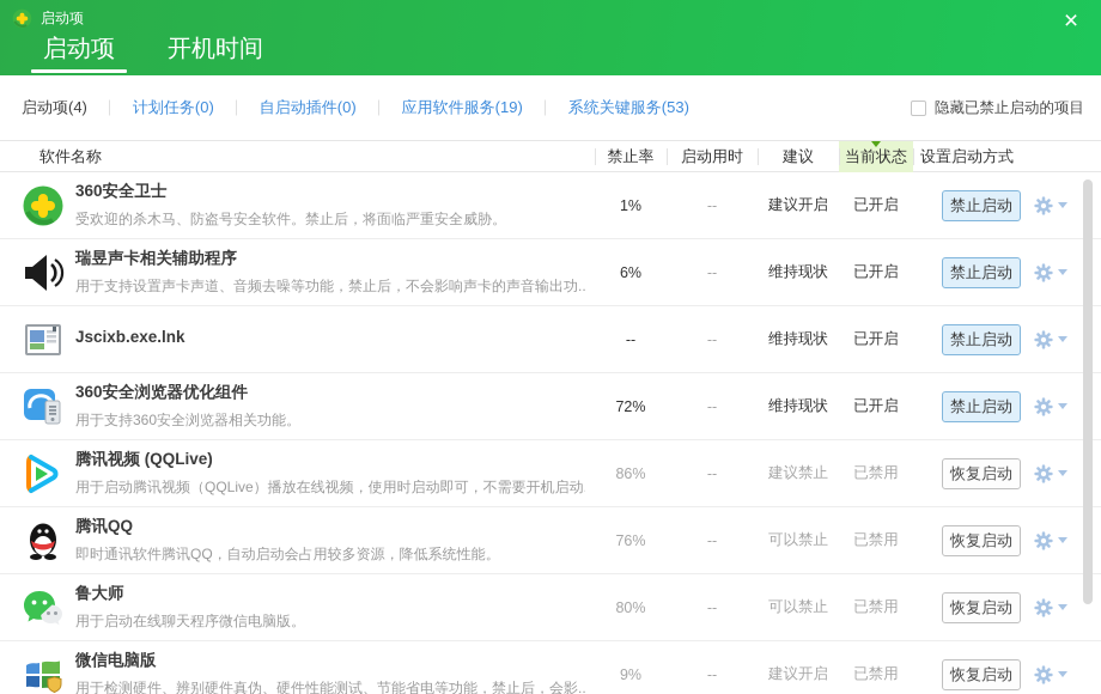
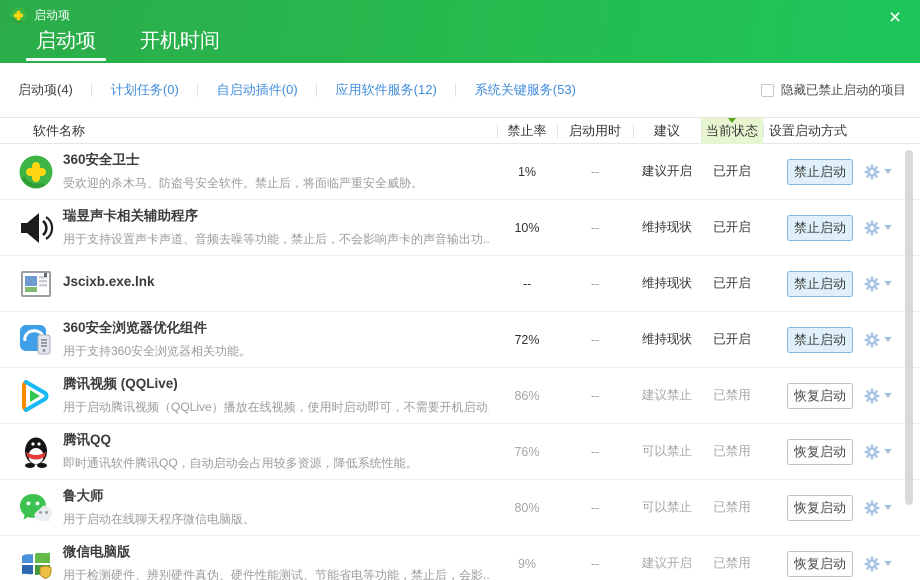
  启动项
  ×
  启动项
  开机时间
  启动项(4)
  计划任务(0)
  自启动插件(0)
- 应用软件服务(19)
+ 应用软件服务(12)
  系统关键服务(53)
  隐藏已禁止启动的项目
  软件名称
  禁止率
  启动用时
  建议
  当前状态
  设置启动方式
  360安全卫士
  受欢迎的杀木马、防盗号安全软件。禁止后，将面临严重安全威胁。
  1%
  --
  建议开启
  已开启
  禁止启动
  瑞昱声卡相关辅助程序
  用于支持设置声卡声道、音频去噪等功能，禁止后，不会影响声卡的声音输出功..
- 6%
+ 10%
  --
  维持现状
  已开启
  禁止启动
  Jscixb.exe.lnk
  --
  --
  维持现状
  已开启
  禁止启动
  360安全浏览器优化组件
  用于支持360安全浏览器相关功能。
  72%
  --
  维持现状
  已开启
  禁止启动
  腾讯视频 (QQLive)
  用于启动腾讯视频（QQLive）播放在线视频，使用时启动即可，不需要开机启动
  86%
  --
  建议禁止
  已禁用
  恢复启动
  腾讯QQ
  即时通讯软件腾讯QQ，自动启动会占用较多资源，降低系统性能。
  76%
  --
  可以禁止
  已禁用
  恢复启动
  鲁大师
  用于启动在线聊天程序微信电脑版。
  80%
  --
  可以禁止
  已禁用
  恢复启动
  微信电脑版
  用于检测硬件、辨别硬件真伪、硬件性能测试、节能省电等功能，禁止后，会影..
  9%
  --
  建议开启
  已禁用
  恢复启动
